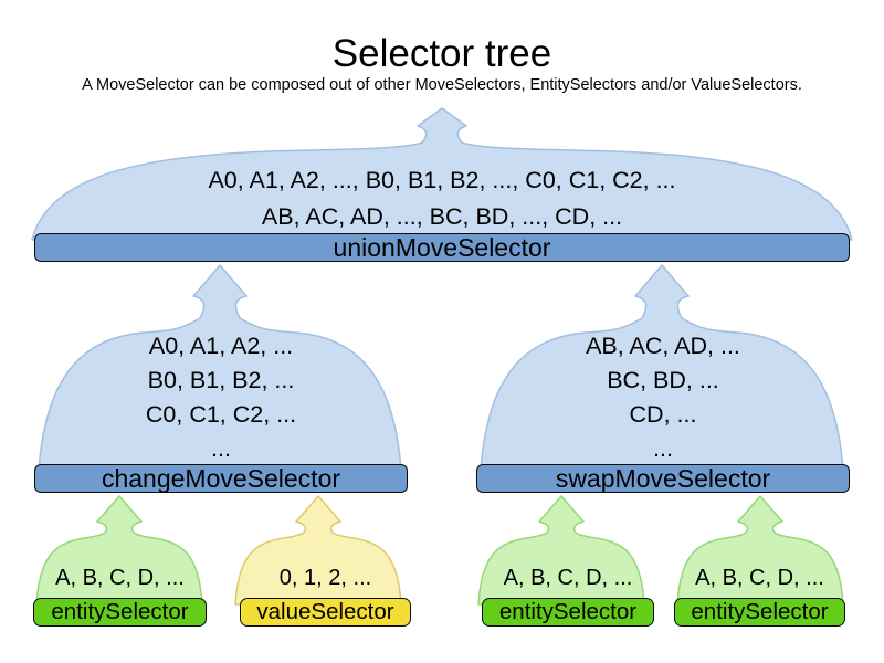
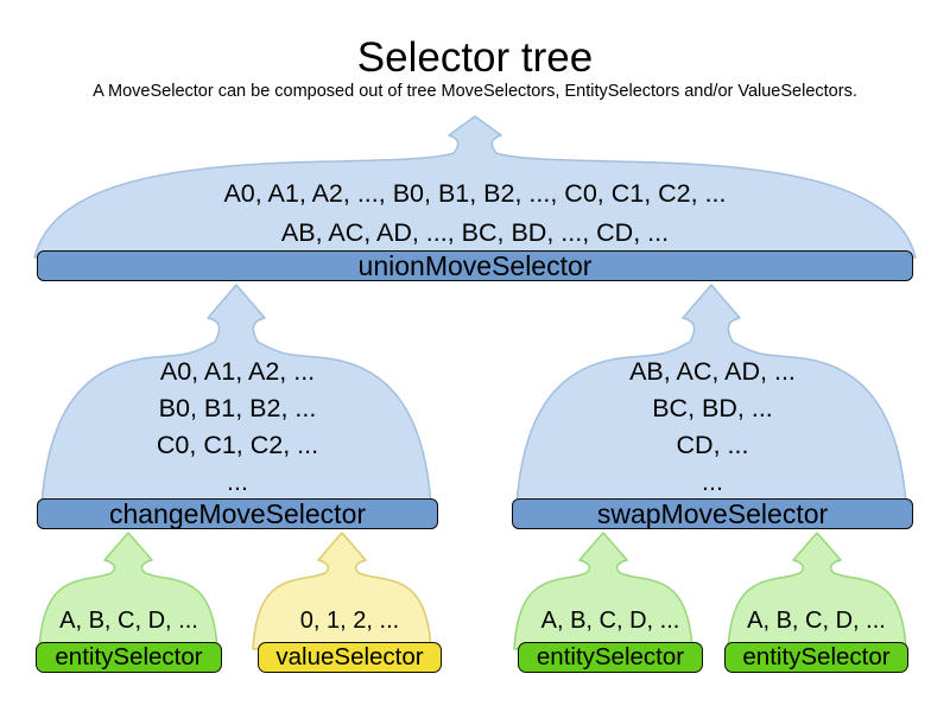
  Selector tree
- A MoveSelector can be composed out of other MoveSelectors, EntitySelectors and/or ValueSelectors.
+ A MoveSelector can be composed out of tree MoveSelectors, EntitySelectors and/or ValueSelectors.
  A0, A1, A2, ..., B0, B1, B2, ..., C0, C1, C2, ...
  AB, AC, AD, ..., BC, BD, ..., CD, ...
  unionMoveSelector
  A0, A1, A2, ...
  B0, B1, B2, ...
  C0, C1, C2, ...
  ...
  changeMoveSelector
  AB, AC, AD, ...
  BC, BD, ...
  CD, ...
  ...
  swapMoveSelector
  A, B, C, D, ...
  entitySelector
  0, 1, 2, ...
  valueSelector
  A, B, C, D, ...
  entitySelector
  A, B, C, D, ...
  entitySelector
